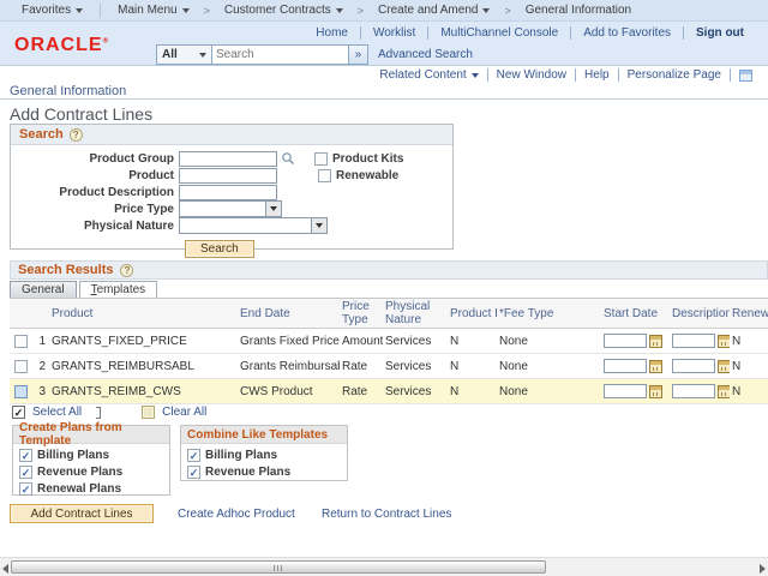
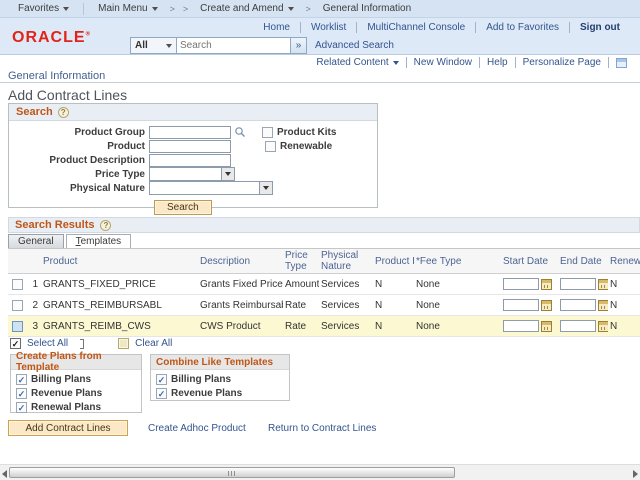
  Favorites
  Main Menu
  >
- Customer Contracts
  >
  Create and Amend
  >
  General Information
  ORACLE
  Home
  Worklist
  MultiChannel Console
  Add to Favorites
  Sign out
  All
  Search
  »
  Advanced Search
  Related Content
  New Window
  Help
  Personalize Page
  General Information
  Add Contract Lines
  Search
  ?
  Product Group
  Product Kits
  Product
  Renewable
  Product Description
  Price Type
  Physical Nature
  Search
  Search Results
  ?
  General
  Templates
  Product
- End Date
+ Description
  Price Type
  Physical Nature
  Product
  *Fee Type
  Start Date
- Description
+ End Date
  1
  GRANTS_FIXED_PRICE
  Grants Fixed Price
  Amount
  Services
  N
  None
  N
  2
  GRANTS_REIMBURSABL
  Grants Reimbursa
  Rate
  Services
  N
  None
  N
  3
  GRANTS_REIMB_CWS
  CWS Product
  Rate
  Services
  N
  None
  N
  ✓
  Select All
  Clear All
  Create Plans from Template
  ✓
  Billing Plans
  ✓
  Revenue Plans
  ✓
  Renewal Plans
  Combine Like Templates
  ✓
  Billing Plans
  ✓
  Revenue Plans
  Add Contract Lines
  Create Adhoc Product
  Return to Contract Lines
